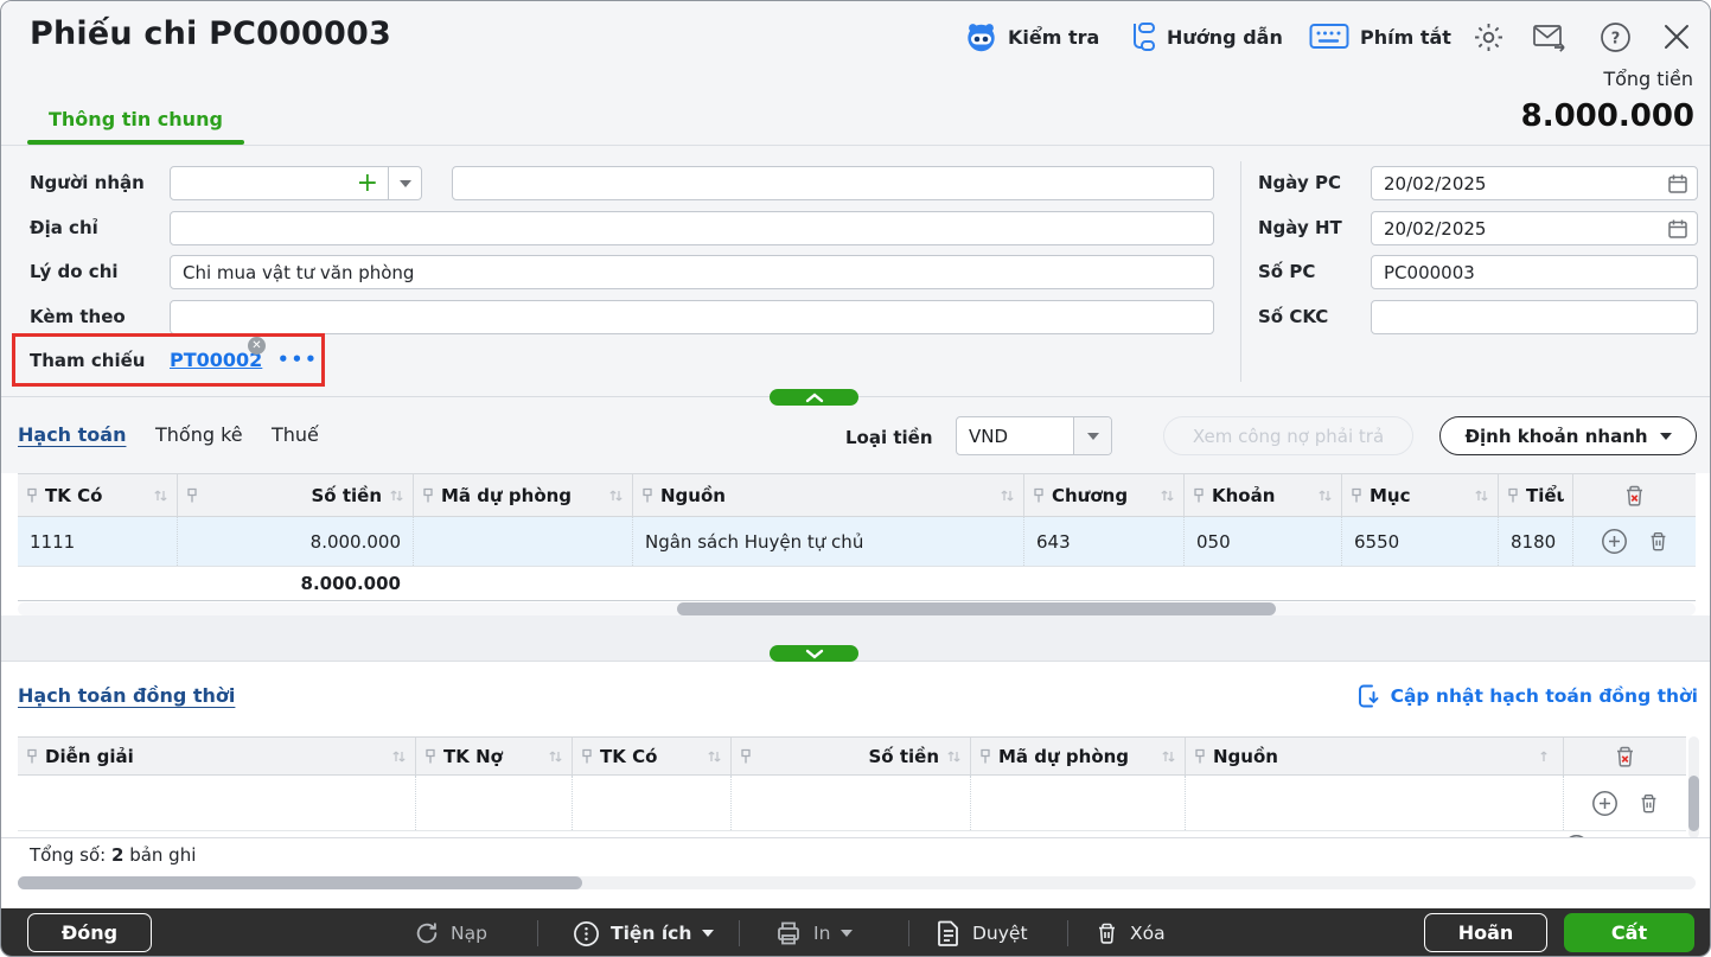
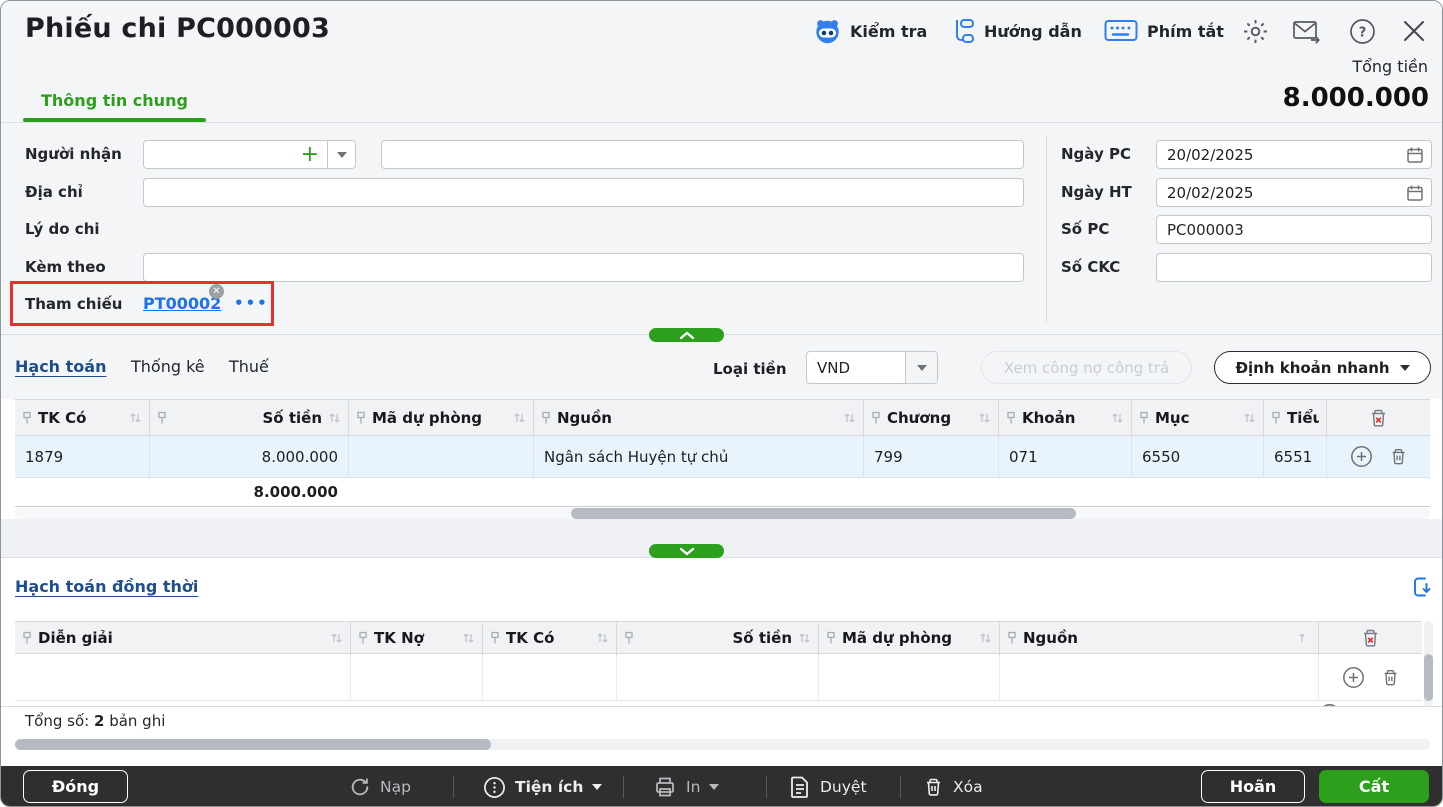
  Phiếu chi PC000003
  Kiểm tra
  Hướng dẫn
  Phím tắt
  ?
  Tổng tiền
  8.000.000
  Thông tin chung
  Người nhận
  +
  Địa chỉ
  Lý do chi
- Chi mua vật tư văn phòng
  Kèm theo
  Tham chiếu
  PT00002
  ✕
  •••
  Ngày PC
  20/02/2025
  Ngày HT
  20/02/2025
  Số PC
  PC000003
  Số CKC
  Hạch toán
  Thống kê
  Thuế
  Loại tiền
  VND
- Xem công nợ phải trả
+ Xem công nợ công trả
  Định khoản nhanh
  TK Có
  Số tiền
  Mã dự phòng
  Nguồn
  Chương
  Khoản
  Mục
  Tiểu
- 1111
+ 1879
  8.000.000
  Ngân sách Huyện tự chủ
- 643
+ 799
- 050
+ 071
  6550
- 8180
+ 6551
  8.000.000
  Hạch toán đồng thời
- Cập nhật hạch toán đồng thời
  Diễn giải
  TK Nợ
  TK Có
  Số tiền
  Mã dự phòng
  Nguồn
  Tổng số: 2 bản ghi
  Đóng
  Nạp
  Tiện ích
  In
  Duyệt
  Xóa
  Hoãn
  Cất
